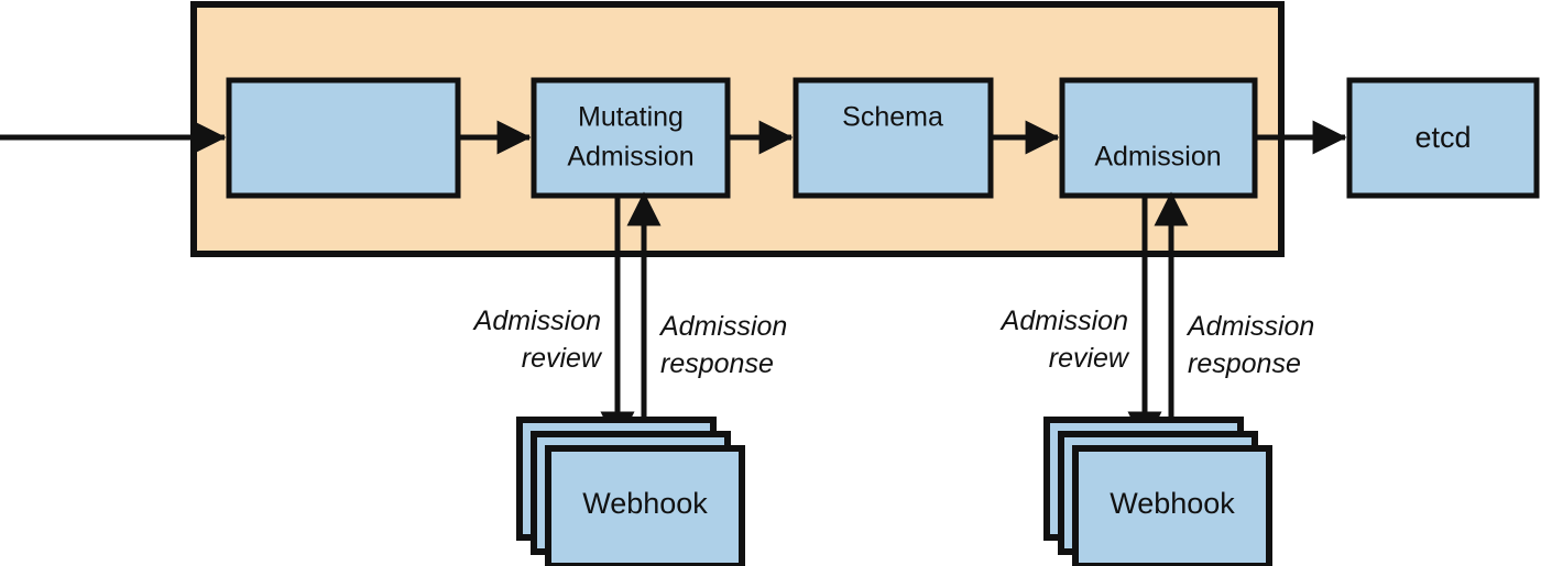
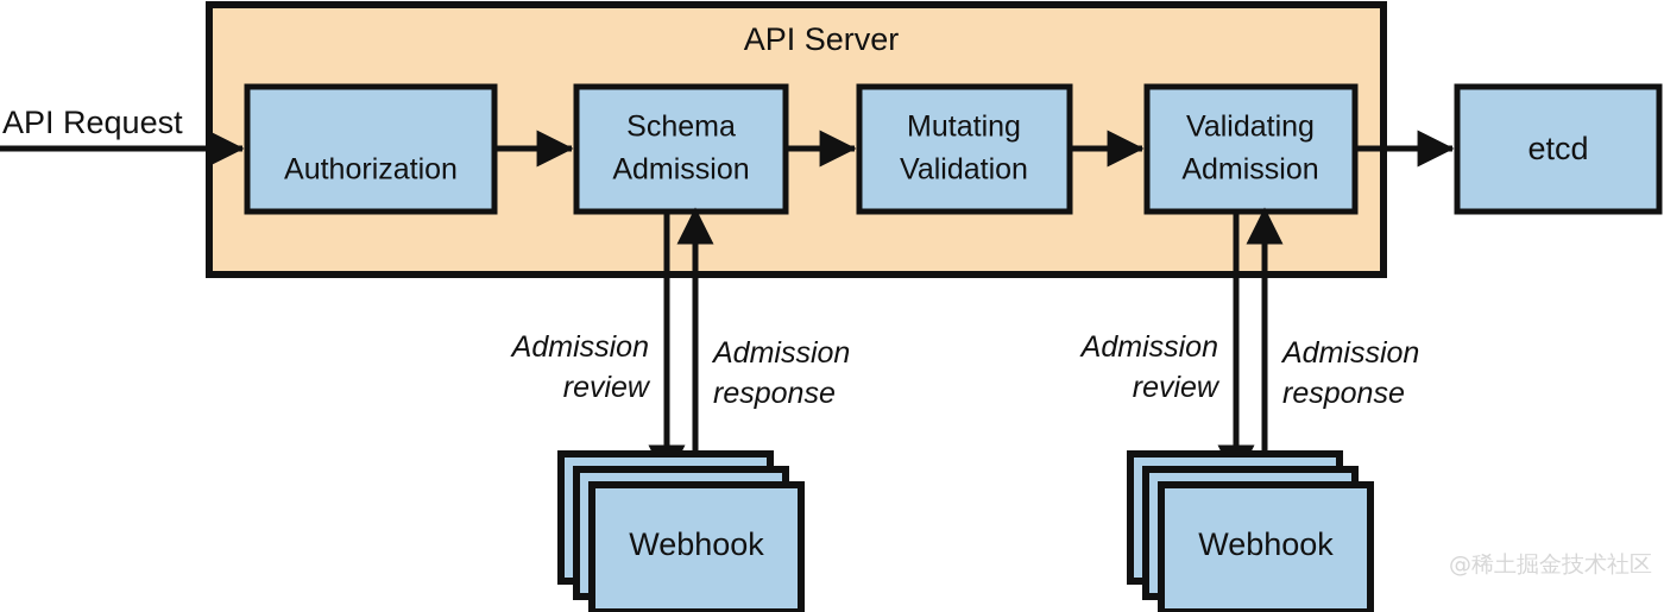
+ API Server
+ API Request
+ Authorization
- Mutating
+ Schema
  Admission
- Schema
+ Mutating
+ Validation
+ Validating
  Admission
  etcd
  Admission
  review
  Admission
  response
  Webhook
  Admission
  review
  Admission
  response
  Webhook
+ @稀土掘金技术社区
